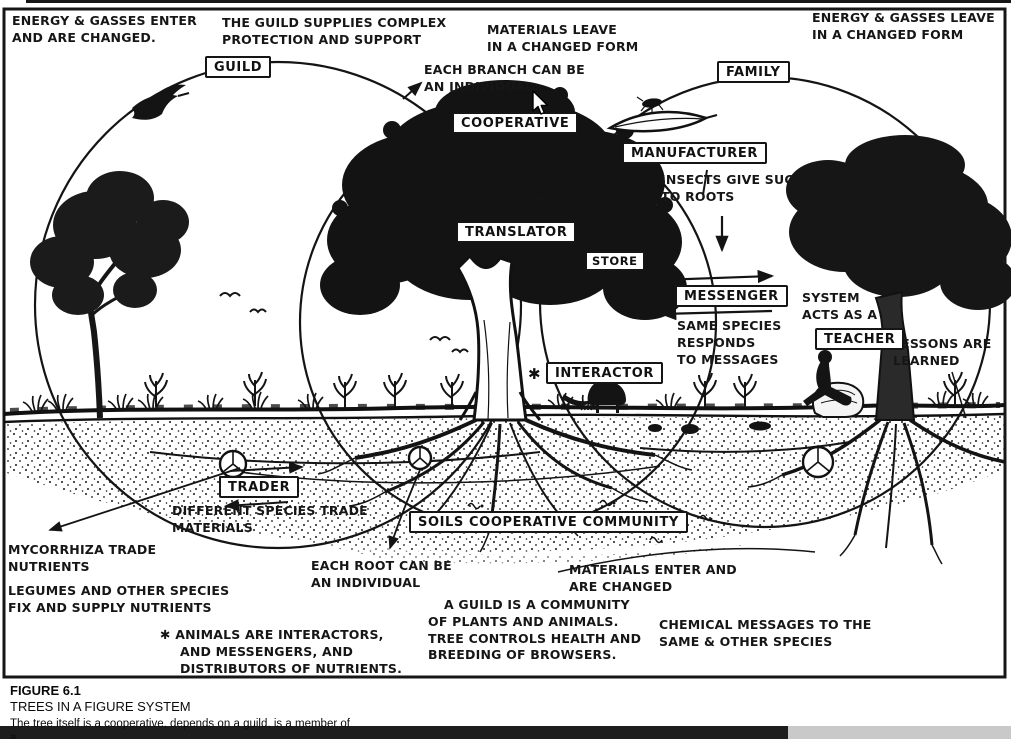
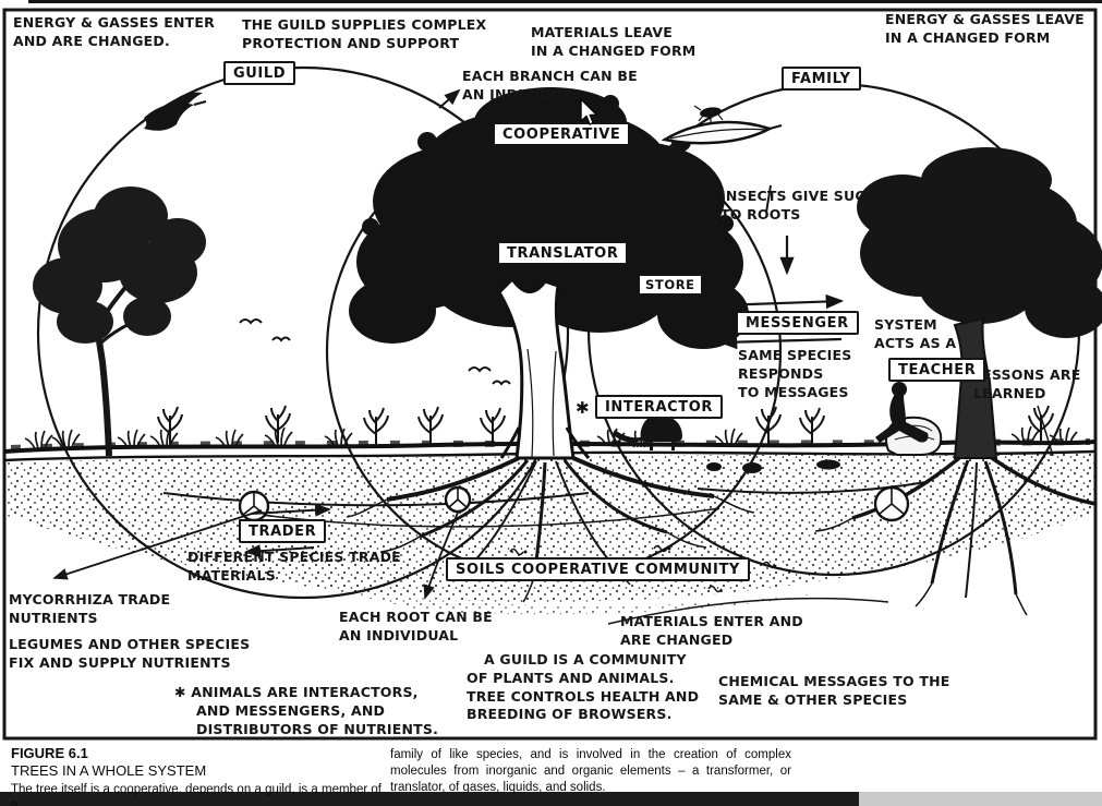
  ENERGY & GASSES ENTER
  AND ARE CHANGED.
  THE GUILD SUPPLIES COMPLEX
  PROTECTION AND SUPPORT
  MATERIALS LEAVE
  IN A CHANGED FORM
  ENERGY & GASSES LEAVE
  IN A CHANGED FORM
  EACH BRANCH CAN BE
  AN INDIVIDUAL
  INSECTS GIVE SUGARS
  TO ROOTS
  SAME SPECIES
  RESPONDS
  TO MESSAGES
  SYSTEM
  ACTS AS A
  ESSONS ARE
  LEARNED
  DIFFERENT SPECIES TRADE
  MATERIALS
  MYCORRHIZA TRADE
  NUTRIENTS
  LEGUMES AND OTHER SPECIES
  FIX AND SUPPLY NUTRIENTS
  EACH ROOT CAN BE
  AN INDIVIDUAL
  MATERIALS ENTER AND
  ARE CHANGED
  A GUILD IS A COMMUNITY
  OF PLANTS AND ANIMALS.
  TREE CONTROLS HEALTH AND
  BREEDING OF BROWSERS.
  CHEMICAL MESSAGES TO THE
  SAME & OTHER SPECIES
  ✱ ANIMALS ARE INTERACTORS,
  AND MESSENGERS, AND
  DISTRIBUTORS OF NUTRIENTS.
  GUILD
  FAMILY
  COOPERATIVE
  TRANSLATOR
- MANUFACTURER
  STORE
  MESSENGER
  TEACHER
  ✱
  INTERACTOR
  TRADER
  SOILS COOPERATIVE COMMUNITY
  FIGURE 6.1
- TREES IN A FIGURE SYSTEM
+ TREES IN A WHOLE SYSTEM
  The tree itself is a cooperative, depends on a guild, is a member of
+ family of like species, and is involved in the creation of complex molecules from inorganic and organic elements – a transformer, or translator, of gases, liquids, and solids.
